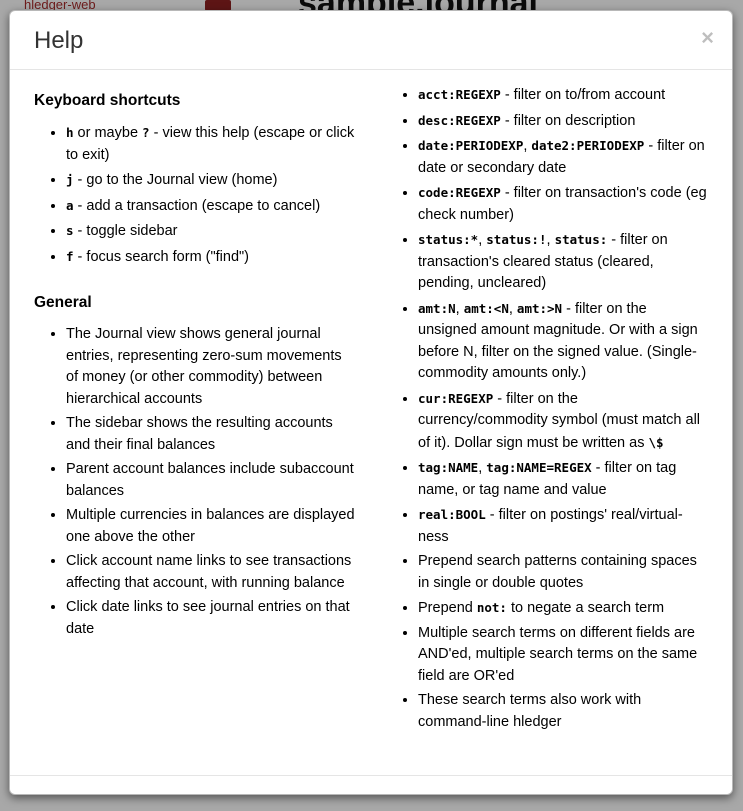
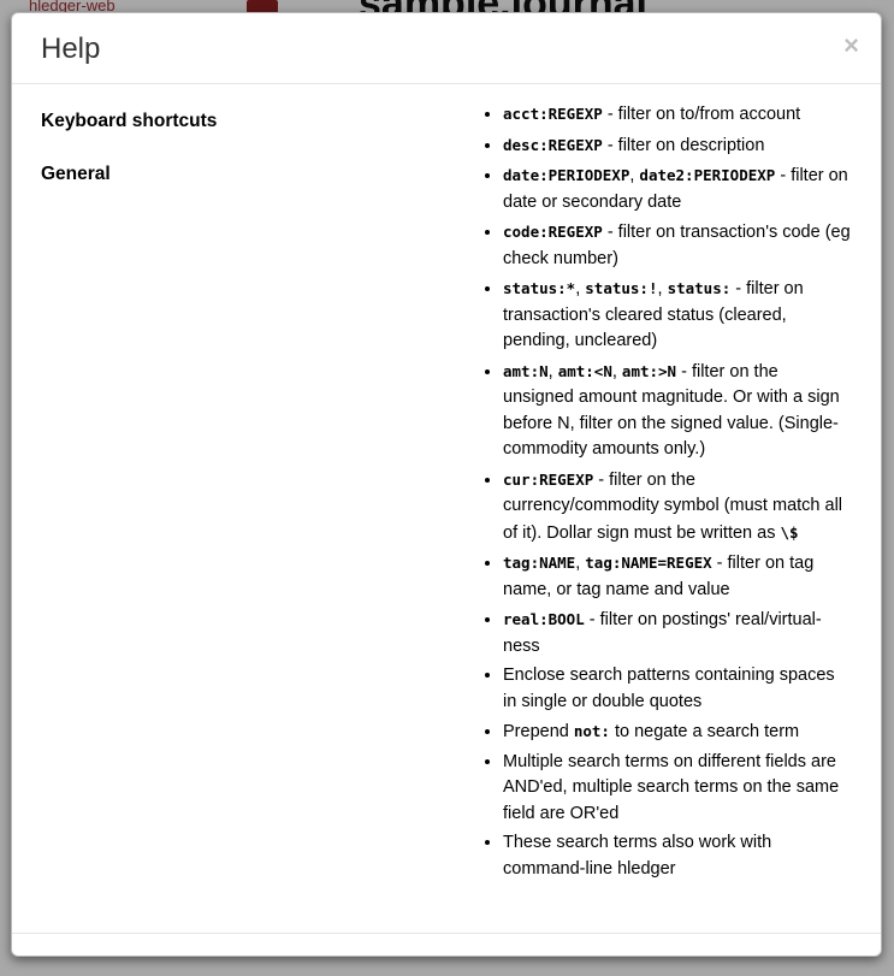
  hledger-web
  sample.journal
  ×
  Help
  Keyboard shortcuts
- h or maybe ? - view this help (escape or click to exit)
- j - go to the Journal view (home)
- a - add a transaction (escape to cancel)
- s - toggle sidebar
- f - focus search form ("find")
  General
- The Journal view shows general journal entries, representing zero-sum movements of money (or other commodity) between hierarchical accounts
- The sidebar shows the resulting accounts and their final balances
- Parent account balances include subaccount balances
- Multiple currencies in balances are displayed one above the other
- Click account name links to see transactions affecting that account, with running balance
- Click date links to see journal entries on that date
  acct:REGEXP - filter on to/from account
  desc:REGEXP - filter on description
  date:PERIODEXP, date2:PERIODEXP - filter on date or secondary date
  code:REGEXP - filter on transaction's code (eg check number)
  status:*, status:!, status: - filter on transaction's cleared status (cleared, pending, uncleared)
  amt:N, amt:<N, amt:>N - filter on the unsigned amount magnitude. Or with a sign before N, filter on the signed value. (Single-commodity amounts only.)
  cur:REGEXP - filter on the currency/commodity symbol (must match all of it). Dollar sign must be written as \$
  tag:NAME, tag:NAME=REGEX - filter on tag name, or tag name and value
  real:BOOL - filter on postings' real/virtual-ness
- Prepend search patterns containing spaces in single or double quotes
+ Enclose search patterns containing spaces in single or double quotes
  Prepend not: to negate a search term
  Multiple search terms on different fields are AND'ed, multiple search terms on the same field are OR'ed
  These search terms also work with command-line hledger
